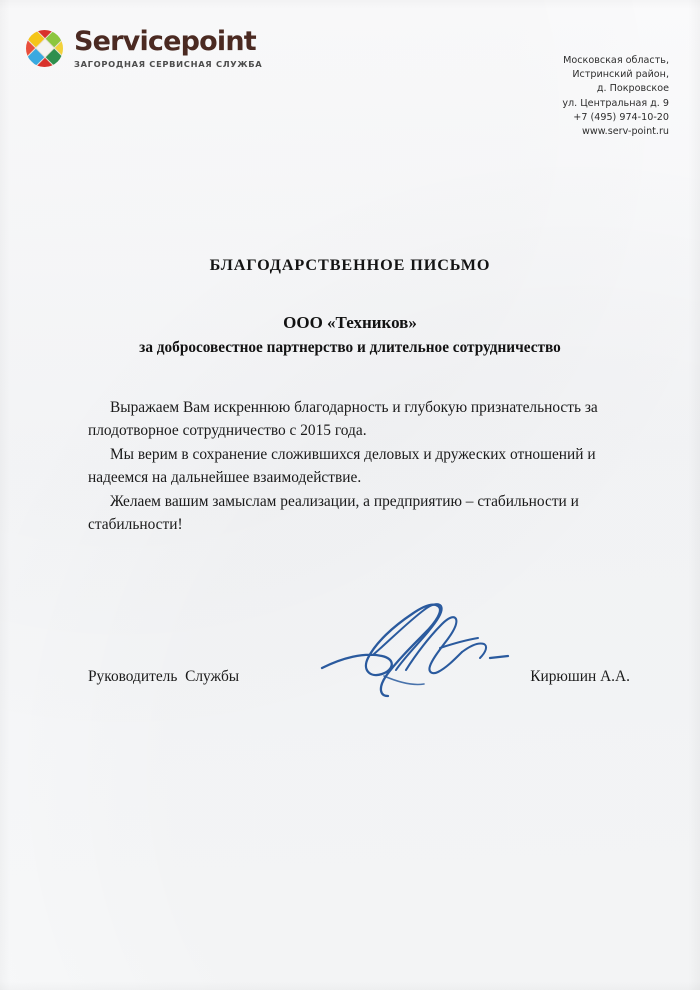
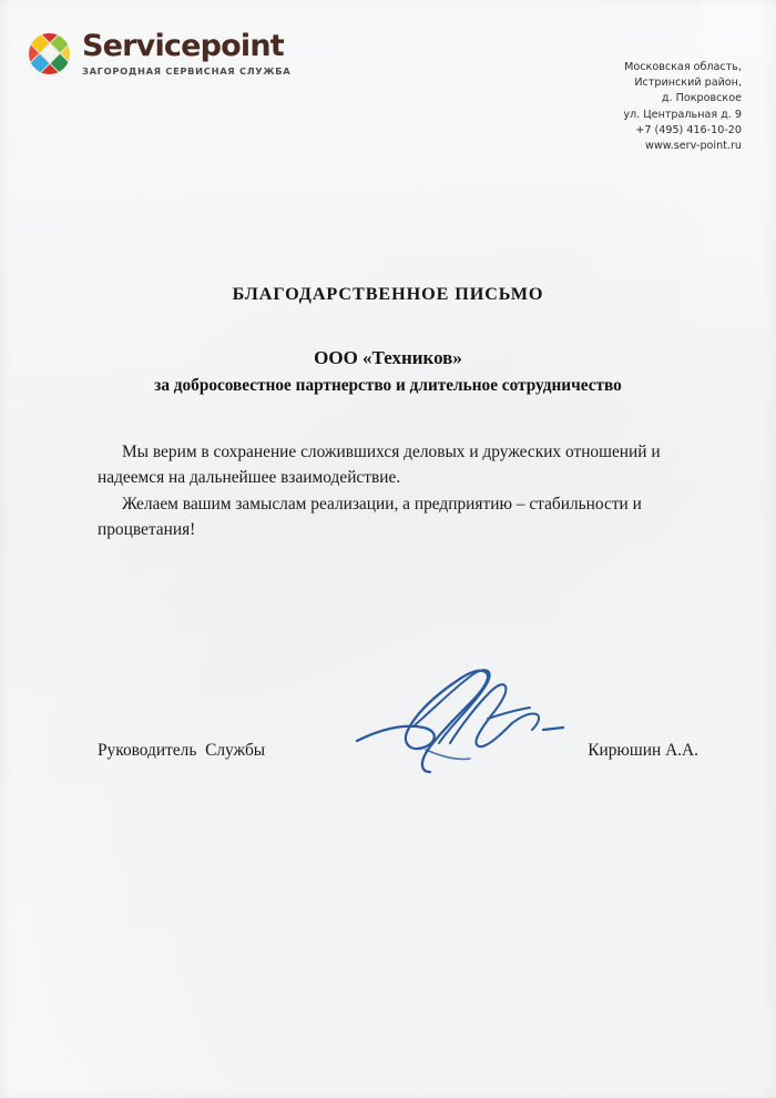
  Servicepoint
  ЗАГОРОДНАЯ СЕРВИСНАЯ СЛУЖБА
  Московская область,
  Истринский район,
  д. Покровское
  ул. Центральная д. 9
- +7 (495) 974-10-20
+ +7 (495) 416-10-20
  www.serv-point.ru
  БЛАГОДАРСТВЕННОЕ ПИСЬМО
  ООО «Техников»
  за добросовестное партнерство и длительное сотрудничество
- Выражаем Вам искреннюю благодарность и глубокую признательность за плодотворное сотрудничество с 2015 года.
  Мы верим в сохранение сложившихся деловых и дружеских отношений и надеемся на дальнейшее взаимодействие.
- Желаем вашим замыслам реализации, а предприятию – стабильности и стабильности!
+ Желаем вашим замыслам реализации, а предприятию – стабильности и процветания!
  Руководитель Службы
  Кирюшин А.А.
